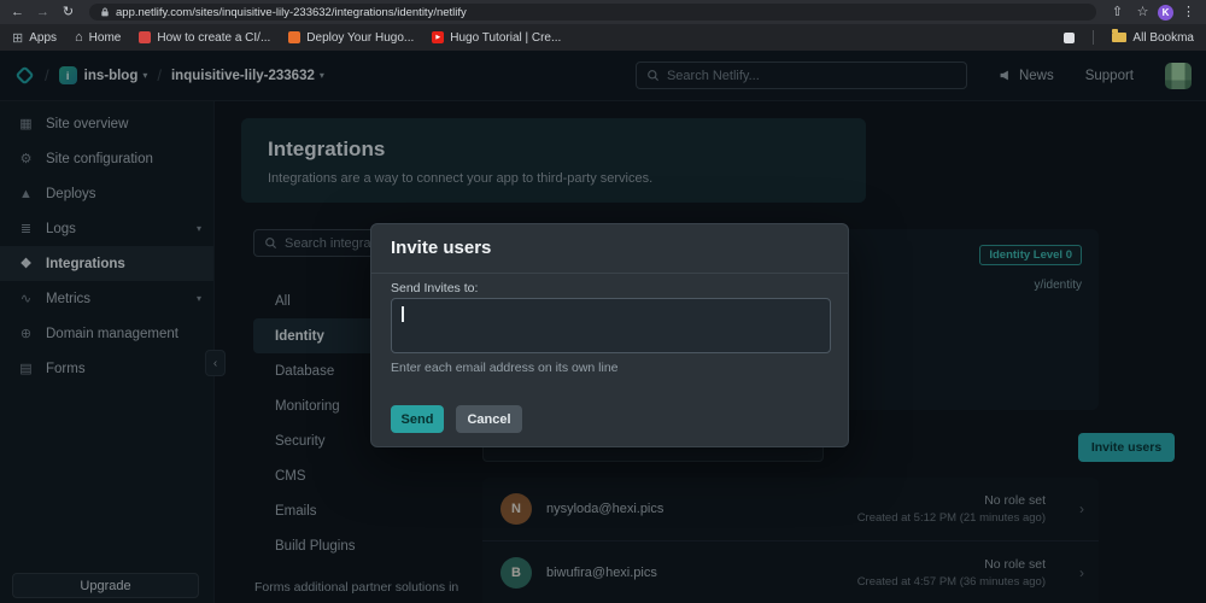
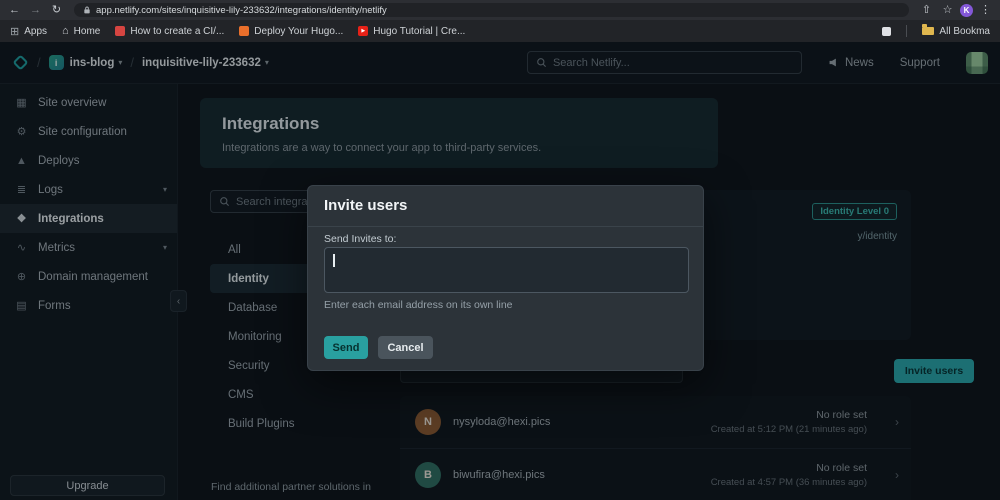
  ←
  →
  ↻
  app.netlify.com/sites/inquisitive-lily-233632/integrations/identity/netlify
  ⇧
  ☆
  K
  ⋮
  ⊞
  Apps
  ⌂
  Home
  How to create a CI/...
  Deploy Your Hugo...
  Hugo Tutorial | Cre...
  All Bookma
  /
  i
  ins-blog
  ▾
  /
  inquisitive-lily-233632
  ▾
  Search Netlify...
  News
  Support
  ▦
  Site overview
  ⚙
  Site configuration
  ▲
  Deploys
  ≣
  Logs
  ▾
  ❖
  Integrations
  ∿
  Metrics
  ▾
  ⊕
  Domain management
  ▤
  Forms
  Upgrade
  ‹
  Integrations
  Integrations are a way to connect your app to third-party services.
  Search integra
  All
  Identity
  Database
  Monitoring
  Security
  CMS
- Emails
  Build Plugins
- Forms additional partner solutions in
+ Find additional partner solutions in
  Identity Level 0
  y/identity
  Invite users
  N
  nysyloda@hexi.pics
  No role set
  Created at 5:12 PM (21 minutes ago)
  ›
  B
  biwufira@hexi.pics
  No role set
  Created at 4:57 PM (36 minutes ago)
  ›
  Invite users
  Send Invites to:
  Enter each email address on its own line
  Send
  Cancel
